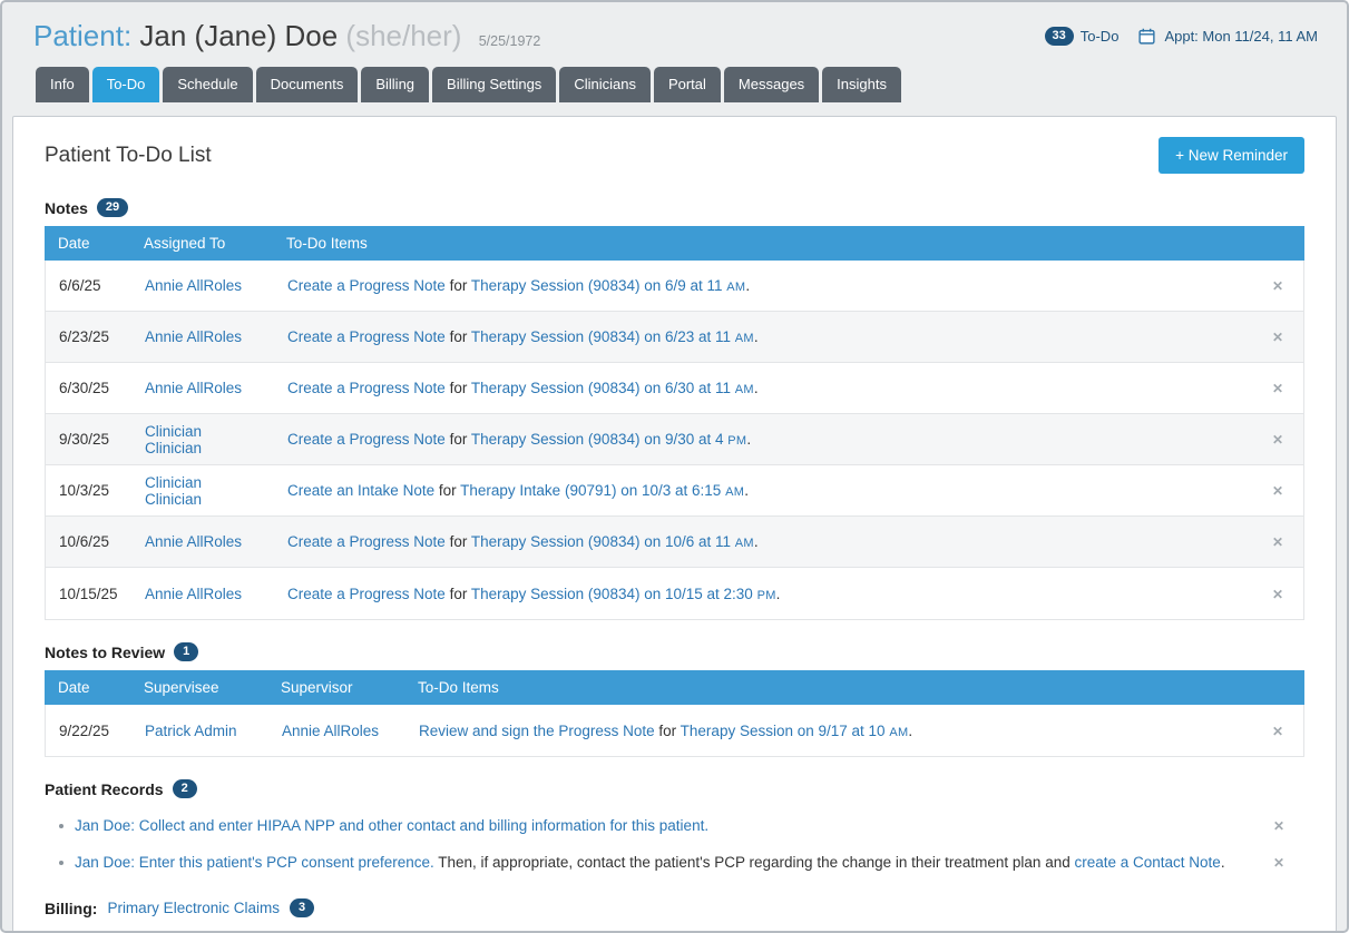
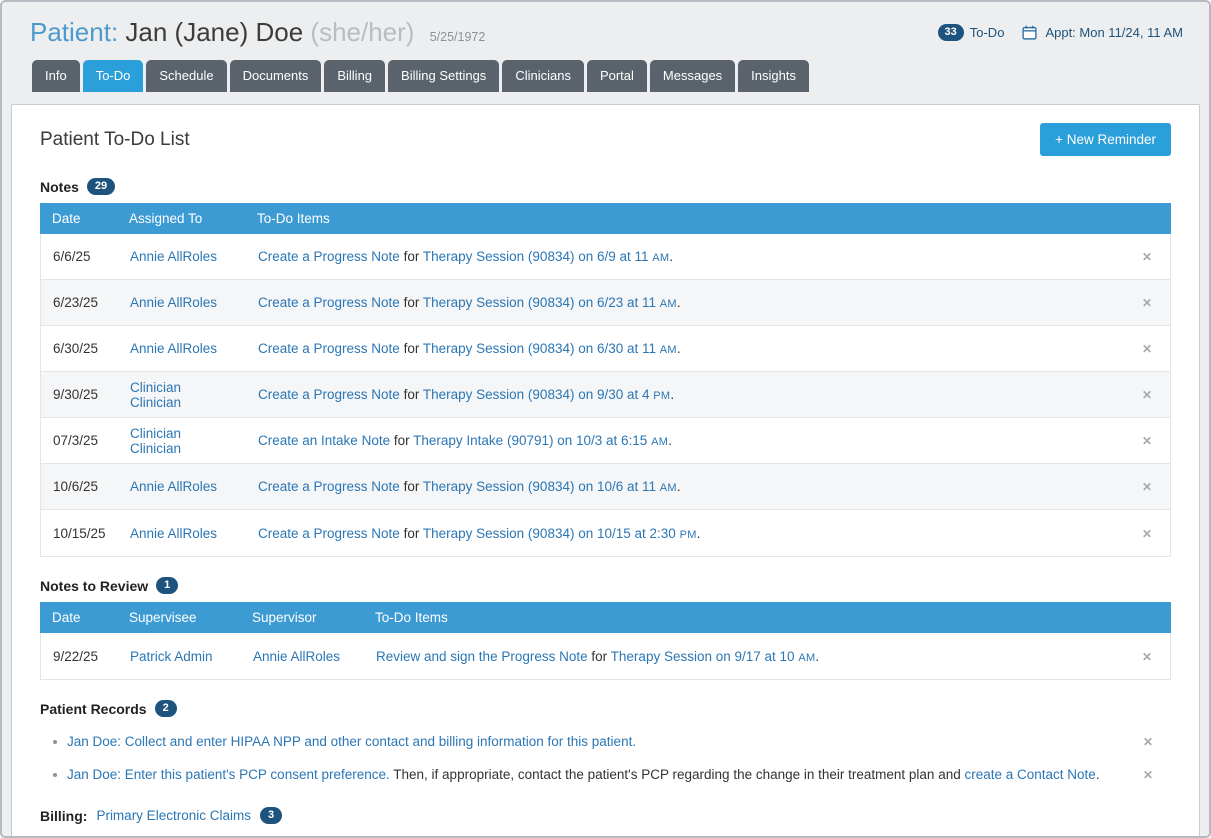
  Patient: Jan (Jane) Doe (she/her) 5/25/1972
  33
  To-Do
  Appt: Mon 11/24, 11 AM
  Info
  To-Do
  Schedule
  Documents
  Billing
  Billing Settings
  Clinicians
  Portal
  Messages
  Insights
  Patient To-Do List
  + New Reminder
  Notes
  29
  Date
  Assigned To
  To-Do Items
  6/6/25
  Annie AllRoles
  Create a Progress Note for Therapy Session (90834) on 6/9 at 11 AM.
  ✕
  6/23/25
  Annie AllRoles
  Create a Progress Note for Therapy Session (90834) on 6/23 at 11 AM.
  ✕
  6/30/25
  Annie AllRoles
  Create a Progress Note for Therapy Session (90834) on 6/30 at 11 AM.
  ✕
  9/30/25
  Clinician Clinician
  Create a Progress Note for Therapy Session (90834) on 9/30 at 4 PM.
  ✕
- 10/3/25
+ 07/3/25
  Clinician Clinician
  Create an Intake Note for Therapy Intake (90791) on 10/3 at 6:15 AM.
  ✕
  10/6/25
  Annie AllRoles
  Create a Progress Note for Therapy Session (90834) on 10/6 at 11 AM.
  ✕
  10/15/25
  Annie AllRoles
  Create a Progress Note for Therapy Session (90834) on 10/15 at 2:30 PM.
  ✕
  Notes to Review
  1
  Date
  Supervisee
  Supervisor
  To-Do Items
  9/22/25
  Patrick Admin
  Annie AllRoles
  Review and sign the Progress Note for Therapy Session on 9/17 at 10 AM.
  ✕
  Patient Records
  2
  Jan Doe: Collect and enter HIPAA NPP and other contact and billing information for this patient.
  ✕
  Jan Doe: Enter this patient's PCP consent preference. Then, if appropriate, contact the patient's PCP regarding the change in their treatment plan and create a Contact Note.
  ✕
  Billing:
  Primary Electronic Claims
  3
